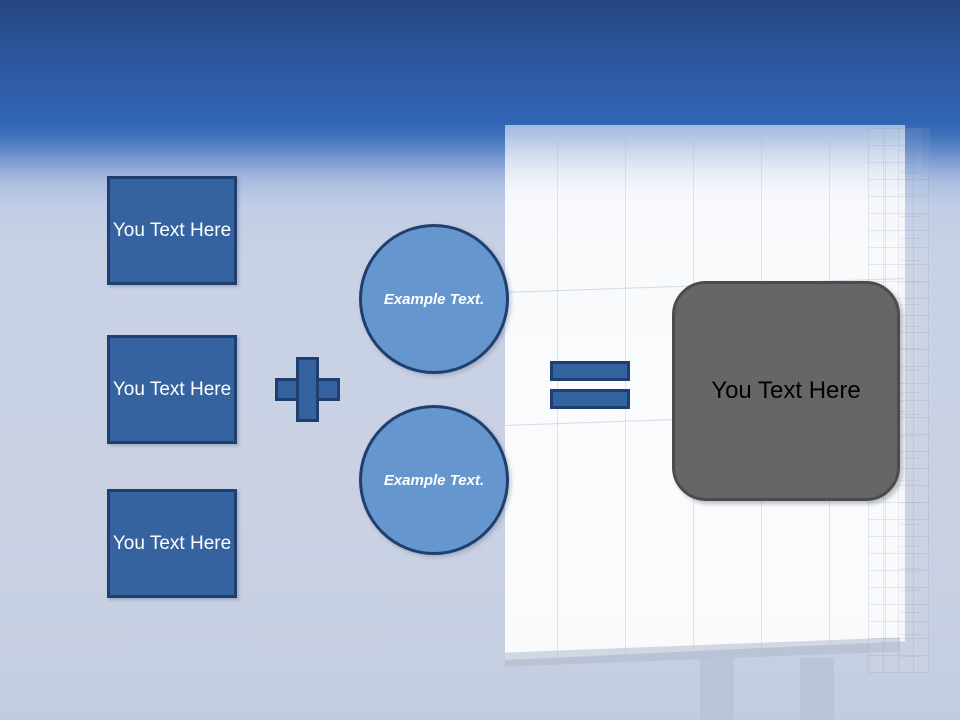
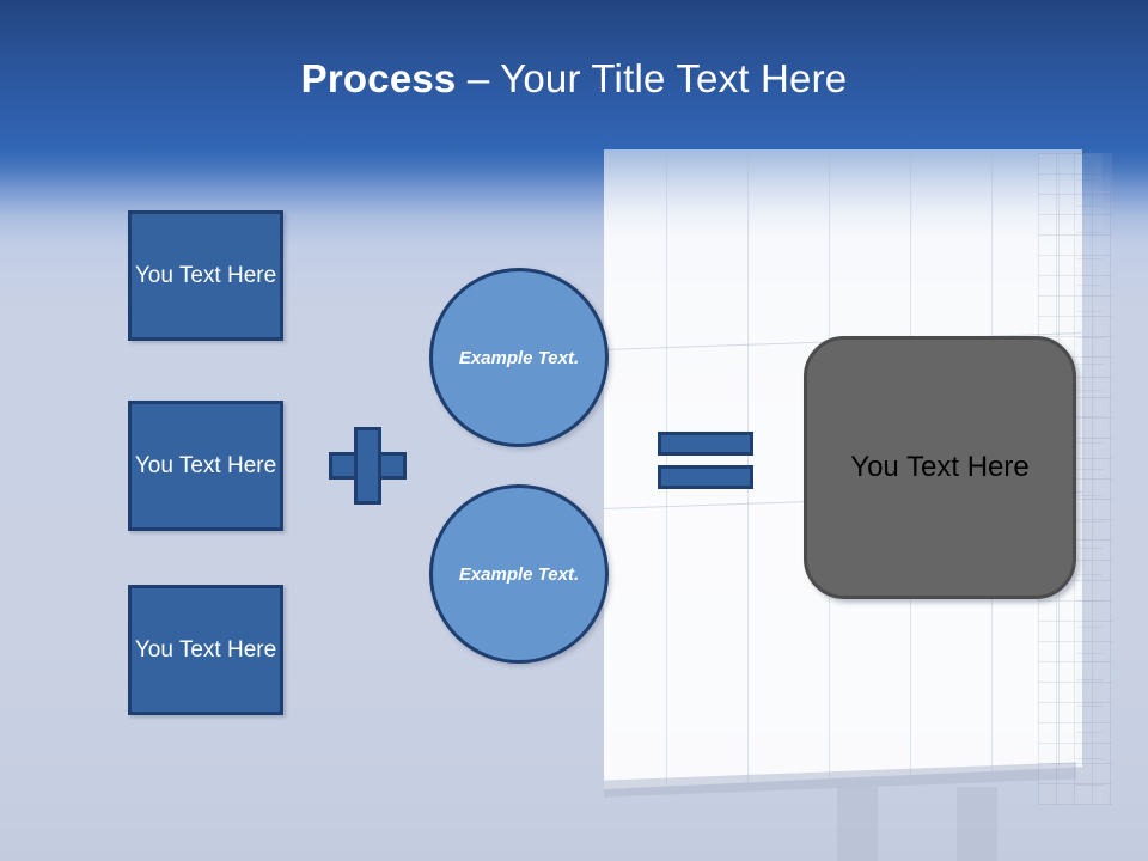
+ Process – Your Title Text Here
  You Text Here
  You Text Here
  You Text Here
  Example Text.
  Example Text.
  You Text Here
